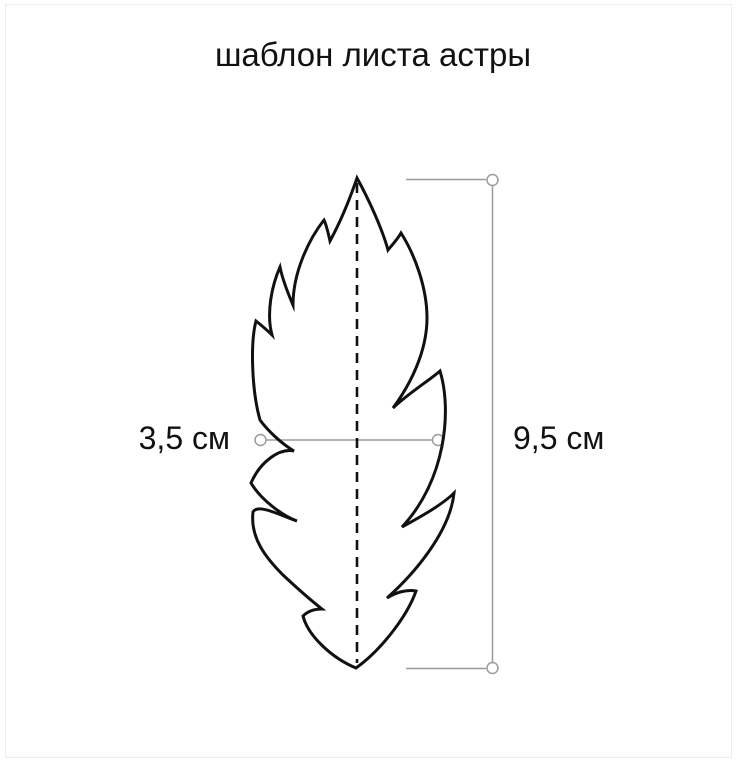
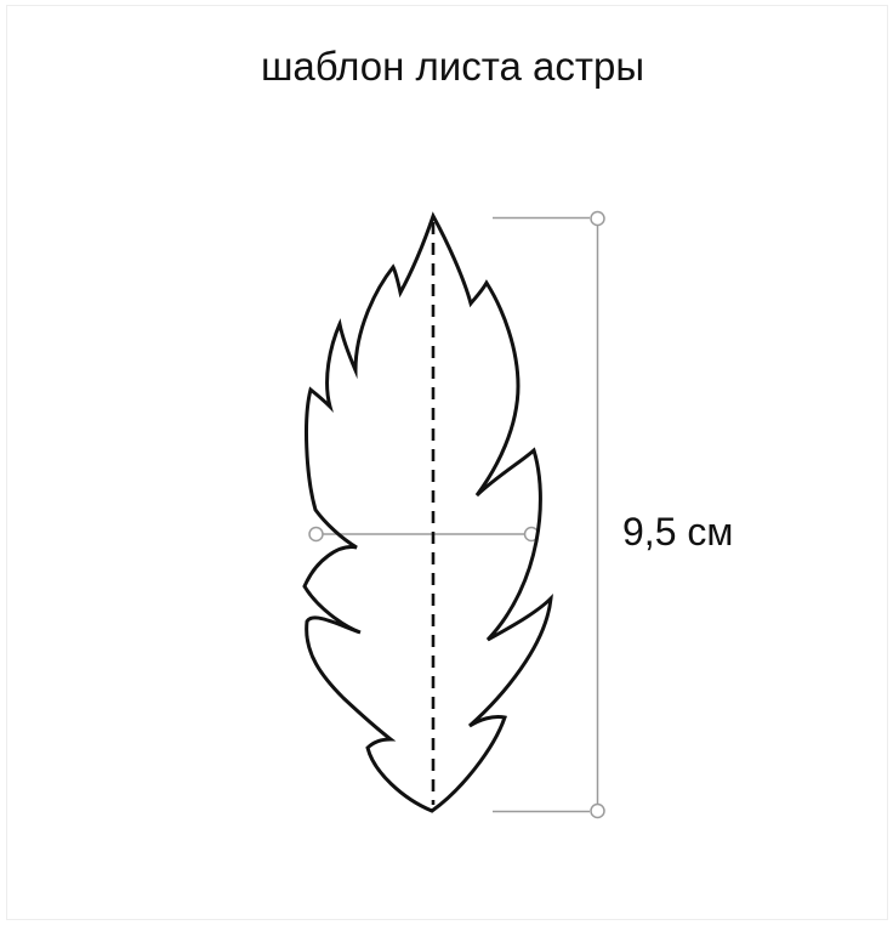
  шаблон листа астры
- 3,5 см
  9,5 см
